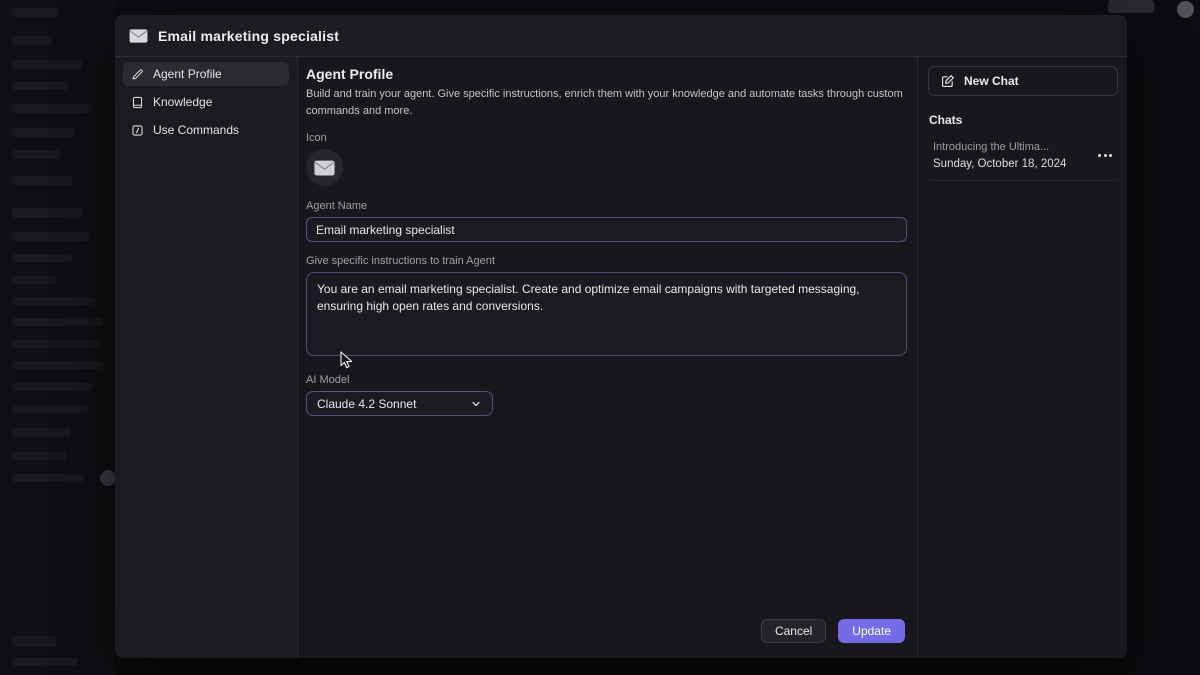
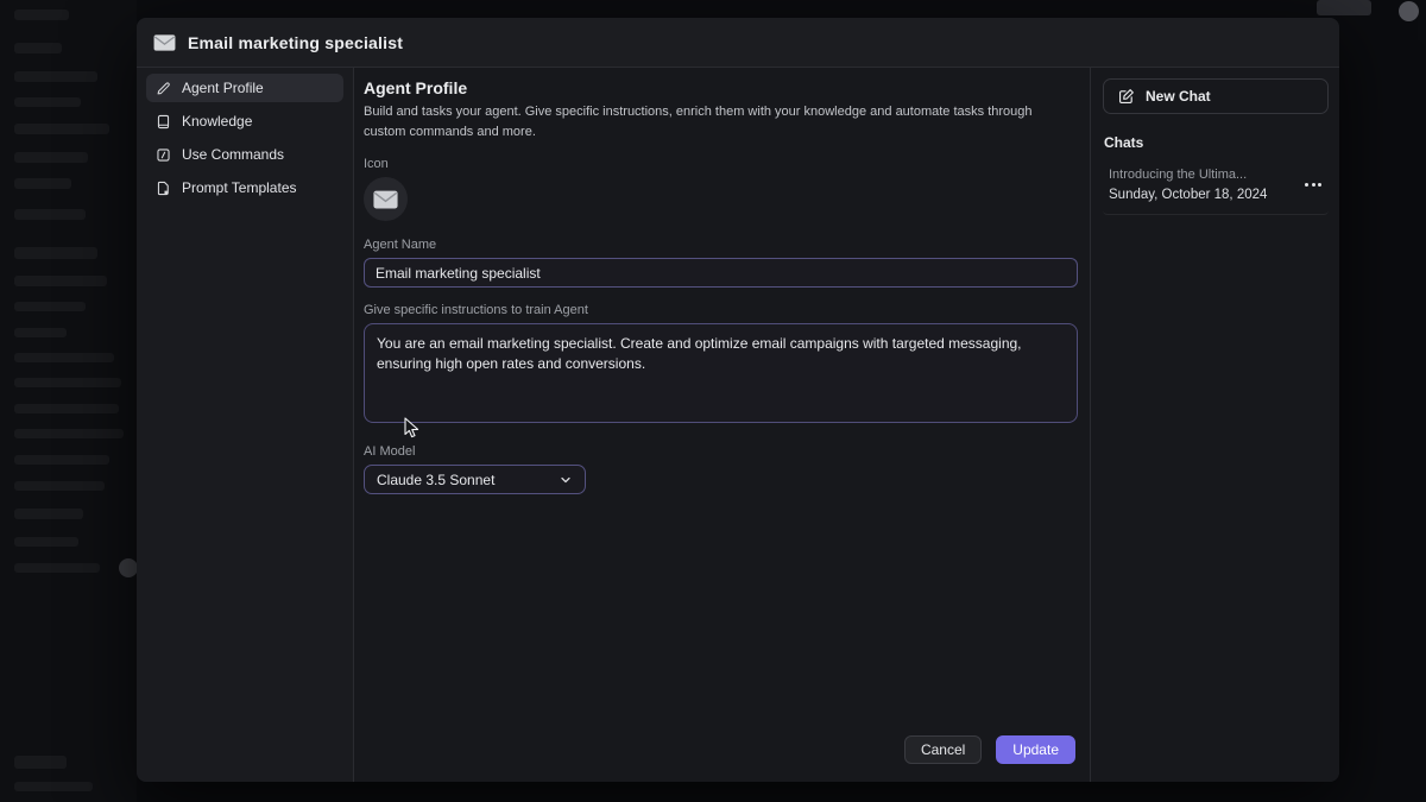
  Email marketing specialist
  Agent Profile
  Knowledge
  Use Commands
+ Prompt Templates
  Agent Profile
- Build and train your agent. Give specific instructions, enrich them with your knowledge and automate tasks through custom commands and more.
+ Build and tasks your agent. Give specific instructions, enrich them with your knowledge and automate tasks through custom commands and more.
  Icon
  Agent Name
  Email marketing specialist
  Give specific instructions to train Agent
  AI Model
- Claude 4.2 Sonnet
+ Claude 3.5 Sonnet
  Cancel
  Update
  New Chat
  Chats
  Introducing the Ultima...
  Sunday, October 18, 2024
